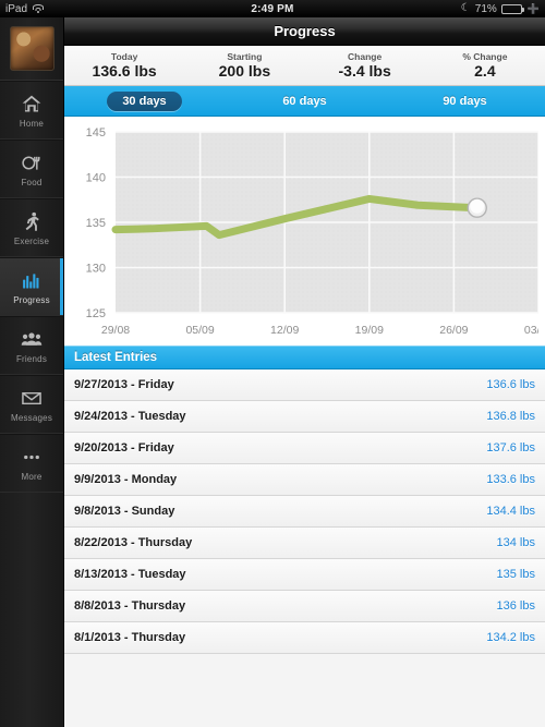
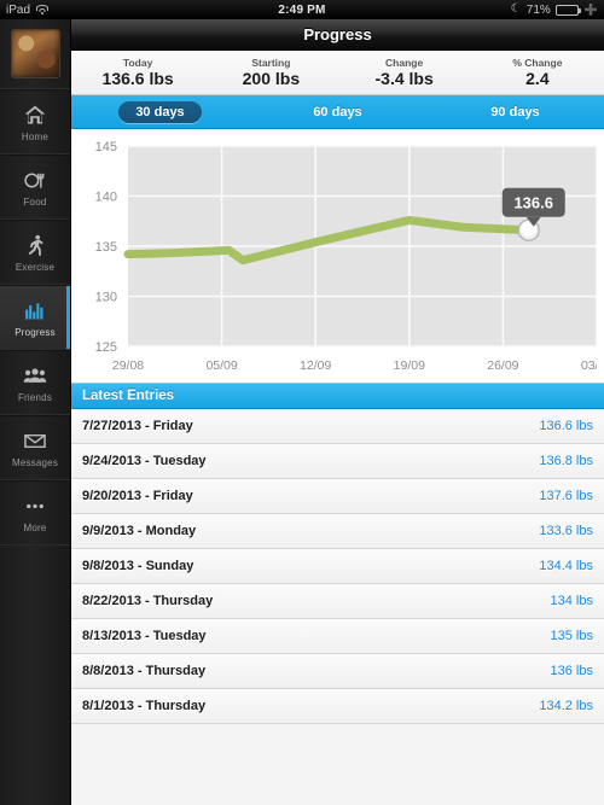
  iPad
  2:49 PM
  ☾
  71%
  ➕
  Home
  Food
  Exercise
  Progress
  Friends
  Messages
  More
  Progress
  Today
  136.6 lbs
  Starting
  200 lbs
  Change
  -3.4 lbs
  % Change
  2.4
  30 days
  60 days
  90 days
  125
  130
  135
  140
  145
  29/08
  05/09
  12/09
  19/09
  26/09
+ 136.6
  Latest Entries
- 9/27/2013 - Friday
+ 7/27/2013 - Friday
  136.6 lbs
  9/24/2013 - Tuesday
  136.8 lbs
  9/20/2013 - Friday
  137.6 lbs
  9/9/2013 - Monday
  133.6 lbs
  9/8/2013 - Sunday
  134.4 lbs
  8/22/2013 - Thursday
  134 lbs
  8/13/2013 - Tuesday
  135 lbs
  8/8/2013 - Thursday
  136 lbs
  8/1/2013 - Thursday
  134.2 lbs
